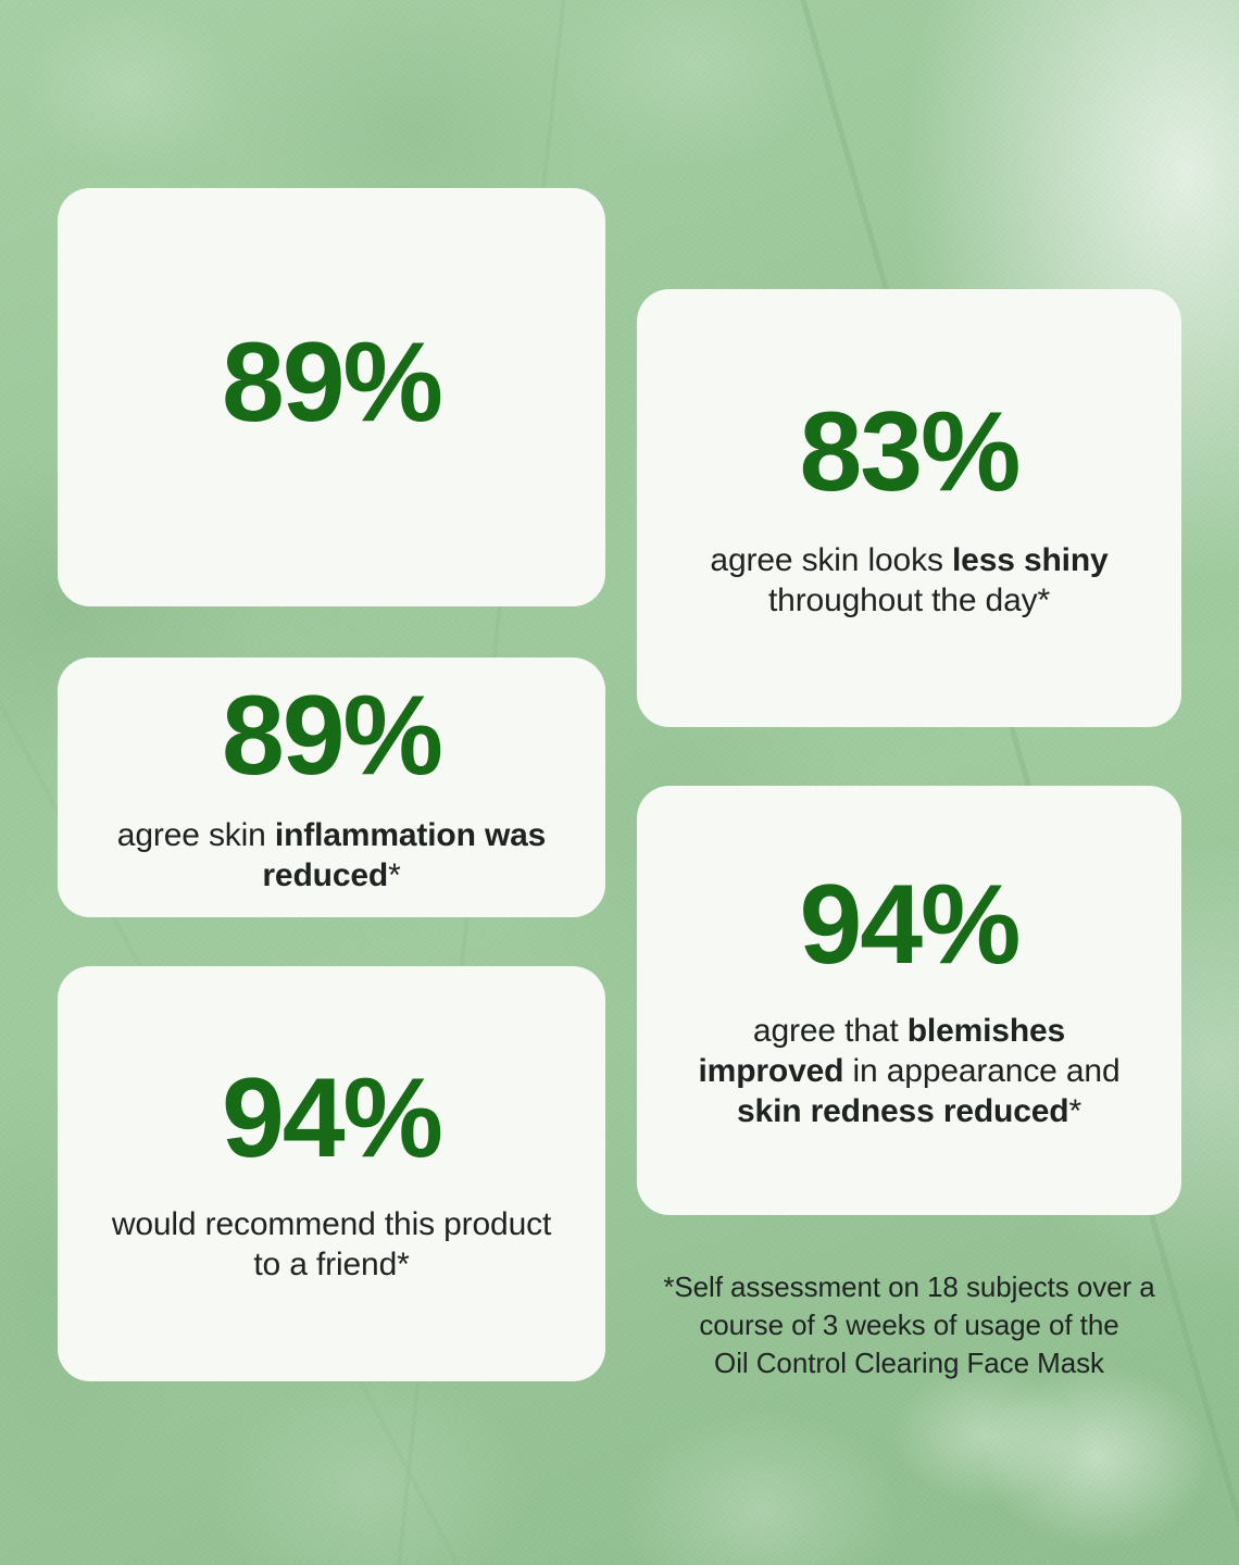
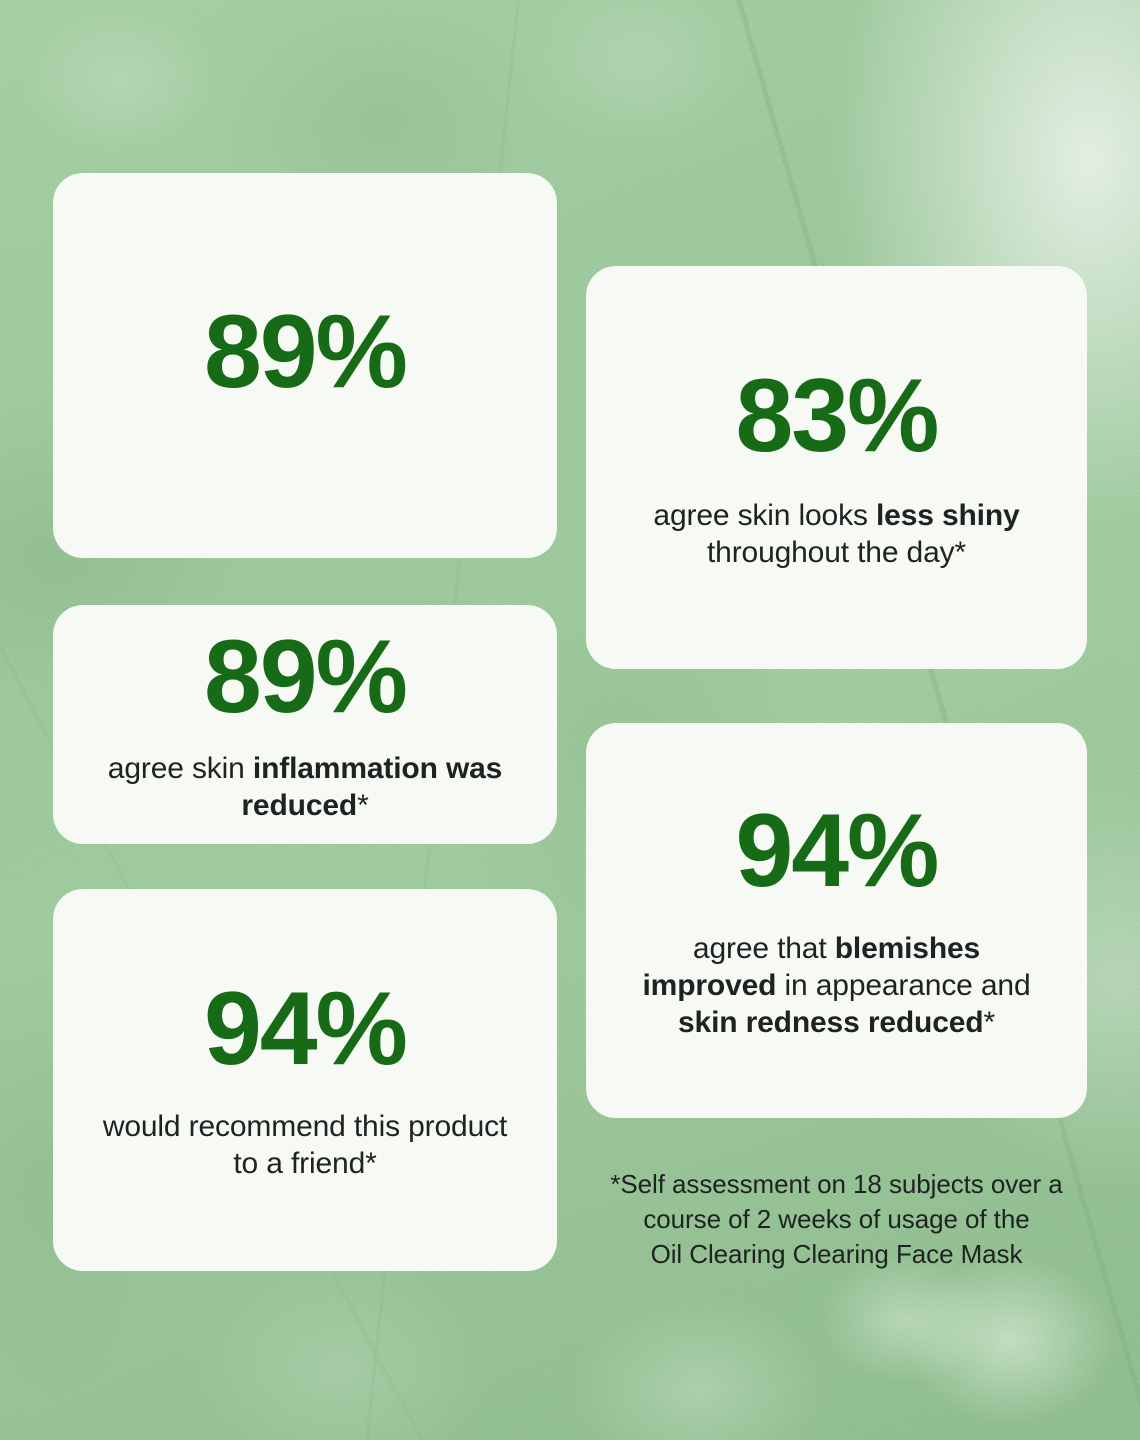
  89%
  83%
  agree skin looks less shiny throughout the day*
  89%
  agree skin inflammation was reduced*
  94%
  agree that blemishes improved in appearance and skin redness reduced*
  94%
  would recommend this product to a friend*
  *Self assessment on 18 subjects over a
- course of 3 weeks of usage of the
+ course of 2 weeks of usage of the
- Oil Control Clearing Face Mask
+ Oil Clearing Clearing Face Mask
